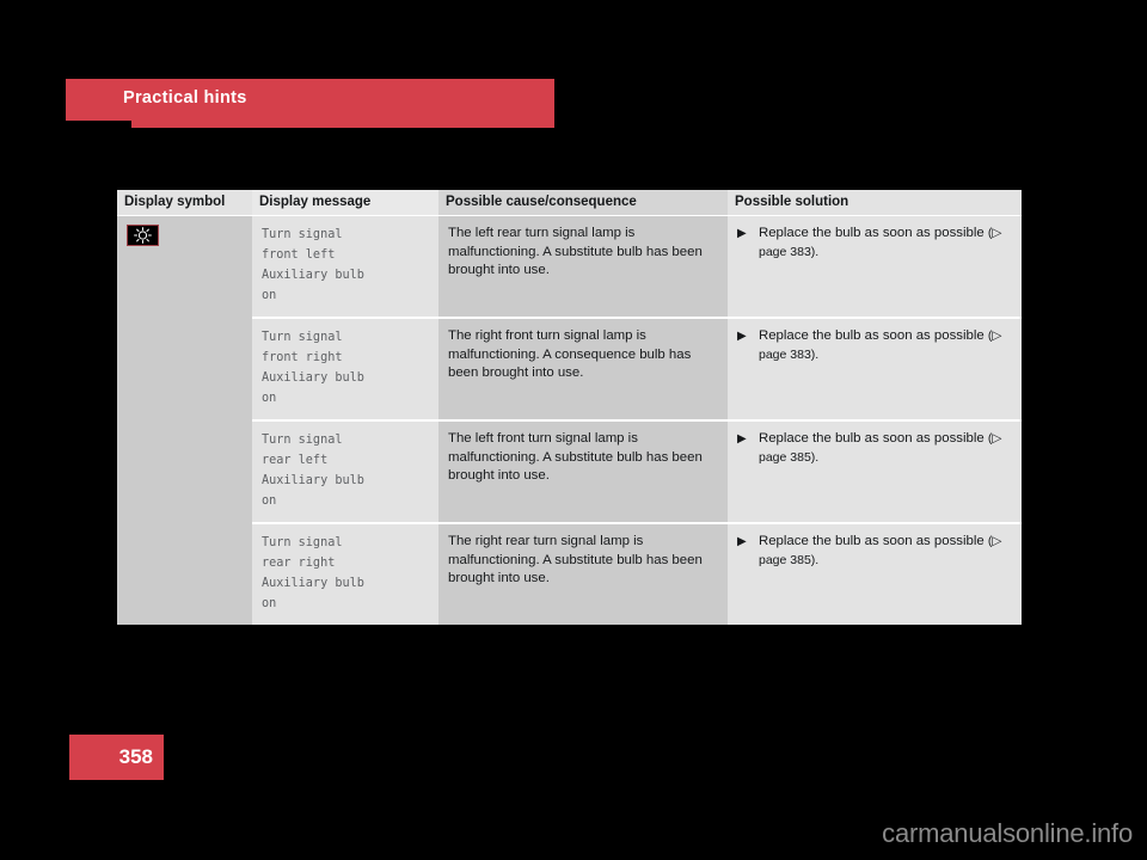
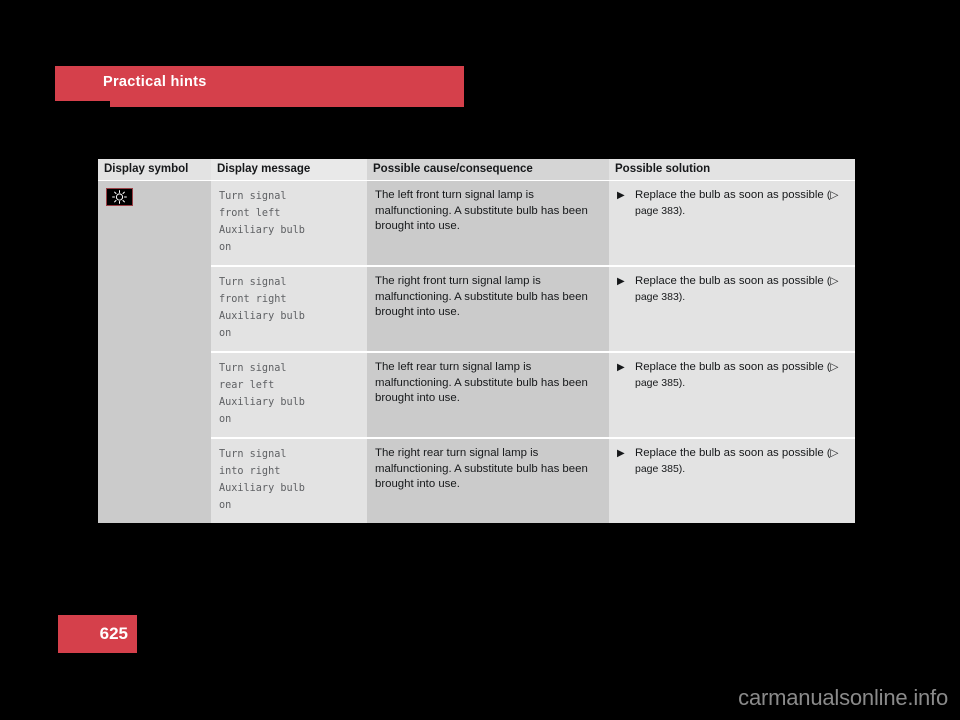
  Practical hints
  Display symbol	Display message	Possible cause/consequence	Possible solution
- 	Turn signal front left Auxiliary bulb on	The left rear turn signal lamp is malfunctioning. A substitute bulb has been brought into use.	▶ Replace the bulb as soon as possible (▷ page 383).
+ 	Turn signal front left Auxiliary bulb on	The left front turn signal lamp is malfunctioning. A substitute bulb has been brought into use.	▶ Replace the bulb as soon as possible (▷ page 383).
- Turn signal front right Auxiliary bulb on	The right front turn signal lamp is malfunctioning. A consequence bulb has been brought into use.	▶ Replace the bulb as soon as possible (▷ page 383).
+ Turn signal front right Auxiliary bulb on	The right front turn signal lamp is malfunctioning. A substitute bulb has been brought into use.	▶ Replace the bulb as soon as possible (▷ page 383).
- Turn signal rear left Auxiliary bulb on	The left front turn signal lamp is malfunctioning. A substitute bulb has been brought into use.	▶ Replace the bulb as soon as possible (▷ page 385).
+ Turn signal rear left Auxiliary bulb on	The left rear turn signal lamp is malfunctioning. A substitute bulb has been brought into use.	▶ Replace the bulb as soon as possible (▷ page 385).
- Turn signal rear right Auxiliary bulb on	The right rear turn signal lamp is malfunctioning. A substitute bulb has been brought into use.	▶ Replace the bulb as soon as possible (▷ page 385).
+ Turn signal into right Auxiliary bulb on	The right rear turn signal lamp is malfunctioning. A substitute bulb has been brought into use.	▶ Replace the bulb as soon as possible (▷ page 385).
- 358
+ 625
  carmanualsonline.info
